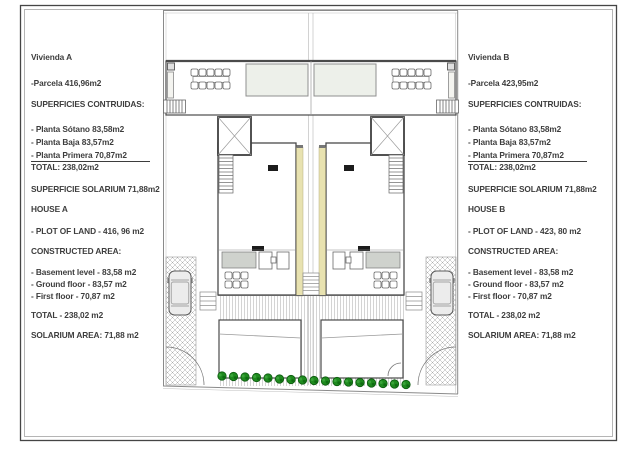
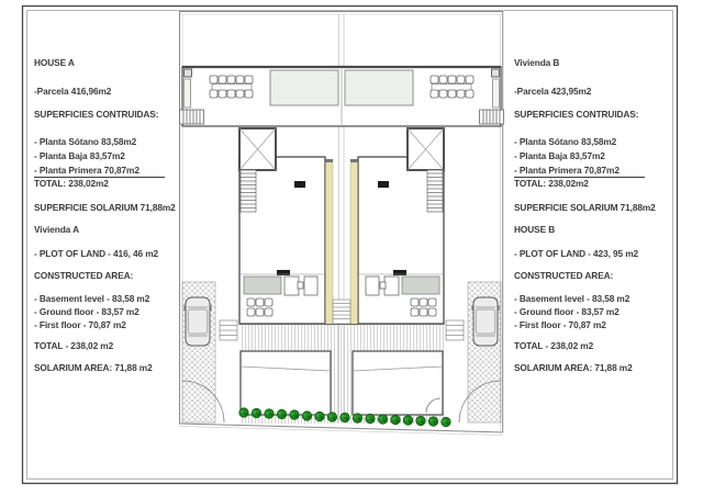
- Vivienda A
+ HOUSE A
  -Parcela 416,96m2
  SUPERFICIES CONTRUIDAS:
  - Planta Sótano 83,58m2
  - Planta Baja 83,57m2
  - Planta Primera 70,87m2
  TOTAL: 238,02m2
  SUPERFICIE SOLARIUM 71,88m2
- HOUSE A
+ Vivienda A
- - PLOT OF LAND - 416, 96 m2
+ - PLOT OF LAND - 416, 46 m2
  CONSTRUCTED AREA:
  - Basement level - 83,58 m2
  - Ground floor - 83,57 m2
  - First floor - 70,87 m2
  TOTAL - 238,02 m2
  SOLARIUM AREA: 71,88 m2
  Vivienda B
  -Parcela 423,95m2
  SUPERFICIES CONTRUIDAS:
  - Planta Sótano 83,58m2
  - Planta Baja 83,57m2
  - Planta Primera 70,87m2
  TOTAL: 238,02m2
  SUPERFICIE SOLARIUM 71,88m2
  HOUSE B
- - PLOT OF LAND - 423, 80 m2
+ - PLOT OF LAND - 423, 95 m2
  CONSTRUCTED AREA:
  - Basement level - 83,58 m2
  - Ground floor - 83,57 m2
  - First floor - 70,87 m2
  TOTAL - 238,02 m2
  SOLARIUM AREA: 71,88 m2
